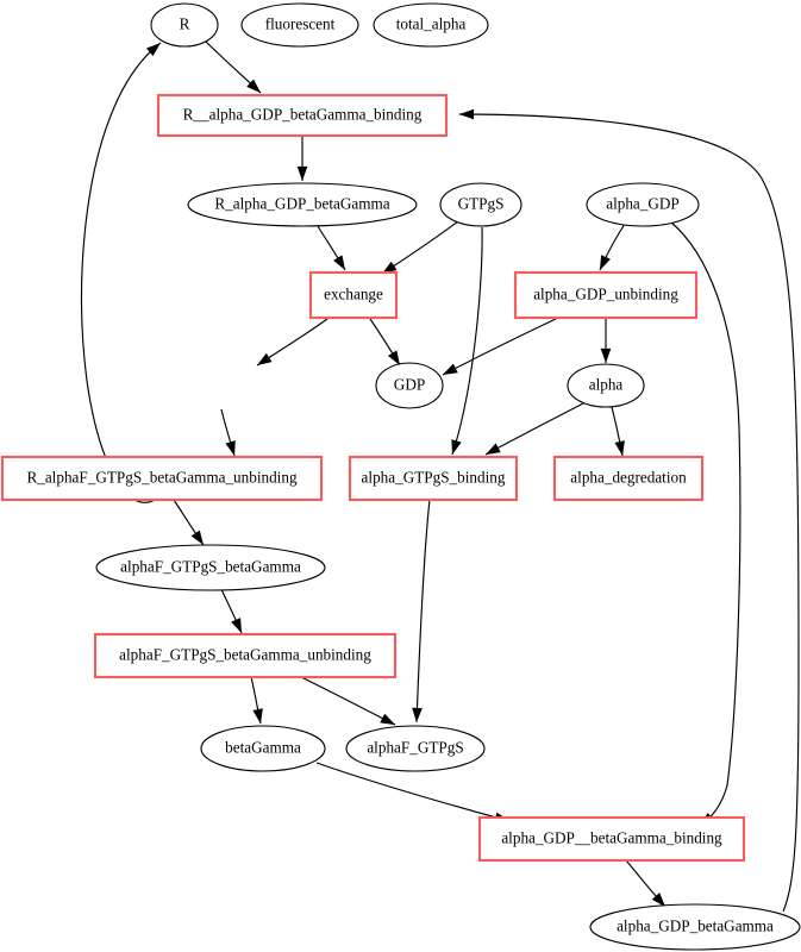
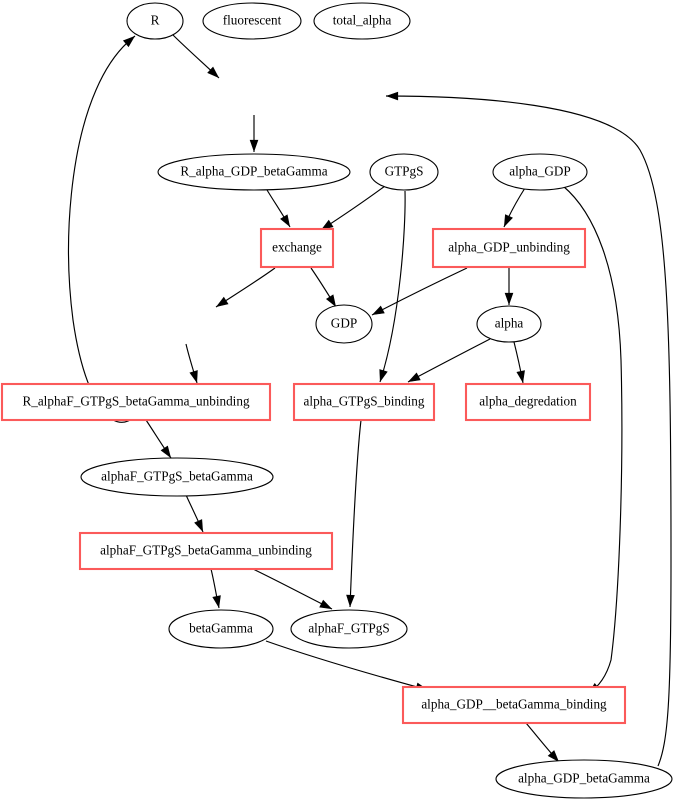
  R
  fluorescent
  total_alpha
- R__alpha_GDP_betaGamma_binding
  R_alpha_GDP_betaGamma
  GTPgS
  alpha_GDP
  exchange
  alpha_GDP_unbinding
  GDP
  alpha
  R_alphaF_GTPgS_betaGamma_unbinding
  alpha_GTPgS_binding
  alpha_degredation
  alphaF_GTPgS_betaGamma
  alphaF_GTPgS_betaGamma_unbinding
  betaGamma
  alphaF_GTPgS
  alpha_GDP__betaGamma_binding
  alpha_GDP_betaGamma
